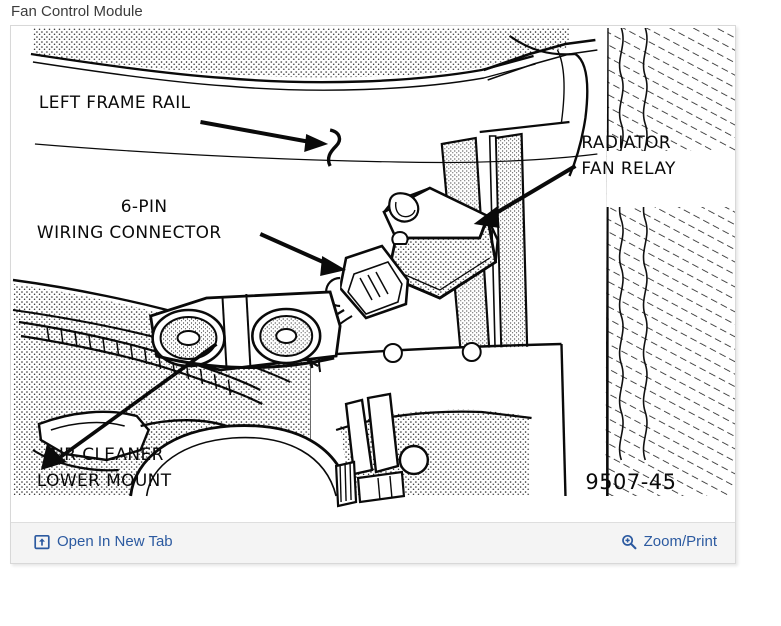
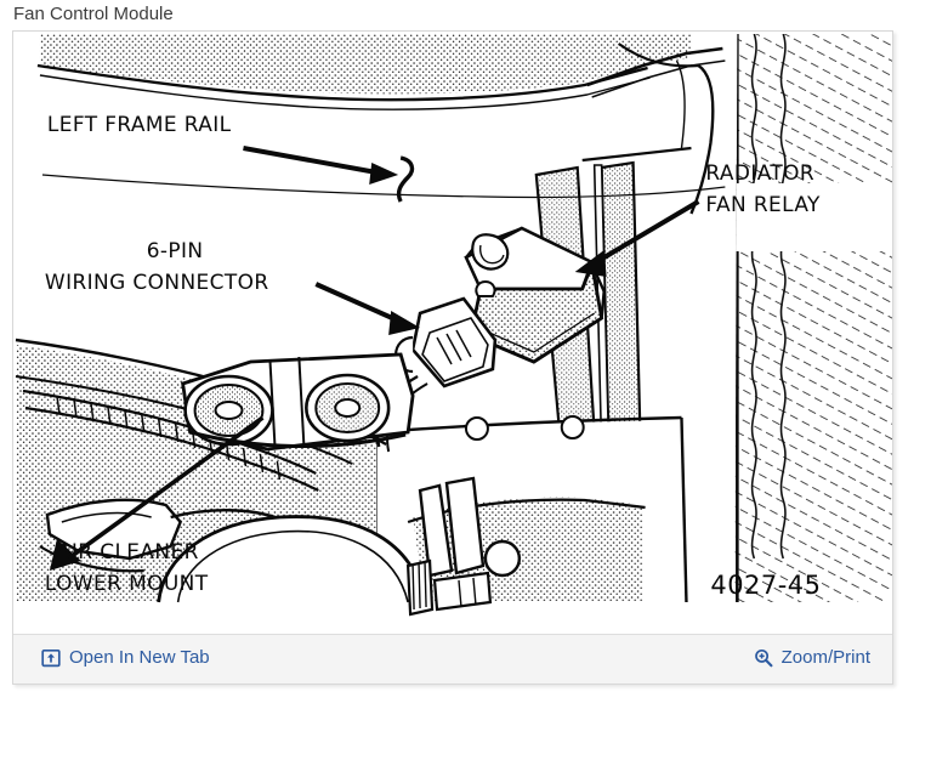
  Fan Control Module
  LEFT FRAME RAIL
  6-PIN
  WIRING CONNECTOR
  RADIATOR
  FAN RELAY
  AIR CLEANER
  LOWER MOUNT
- 9507-45
+ 4027-45
  Open In New Tab
  Zoom/Print
